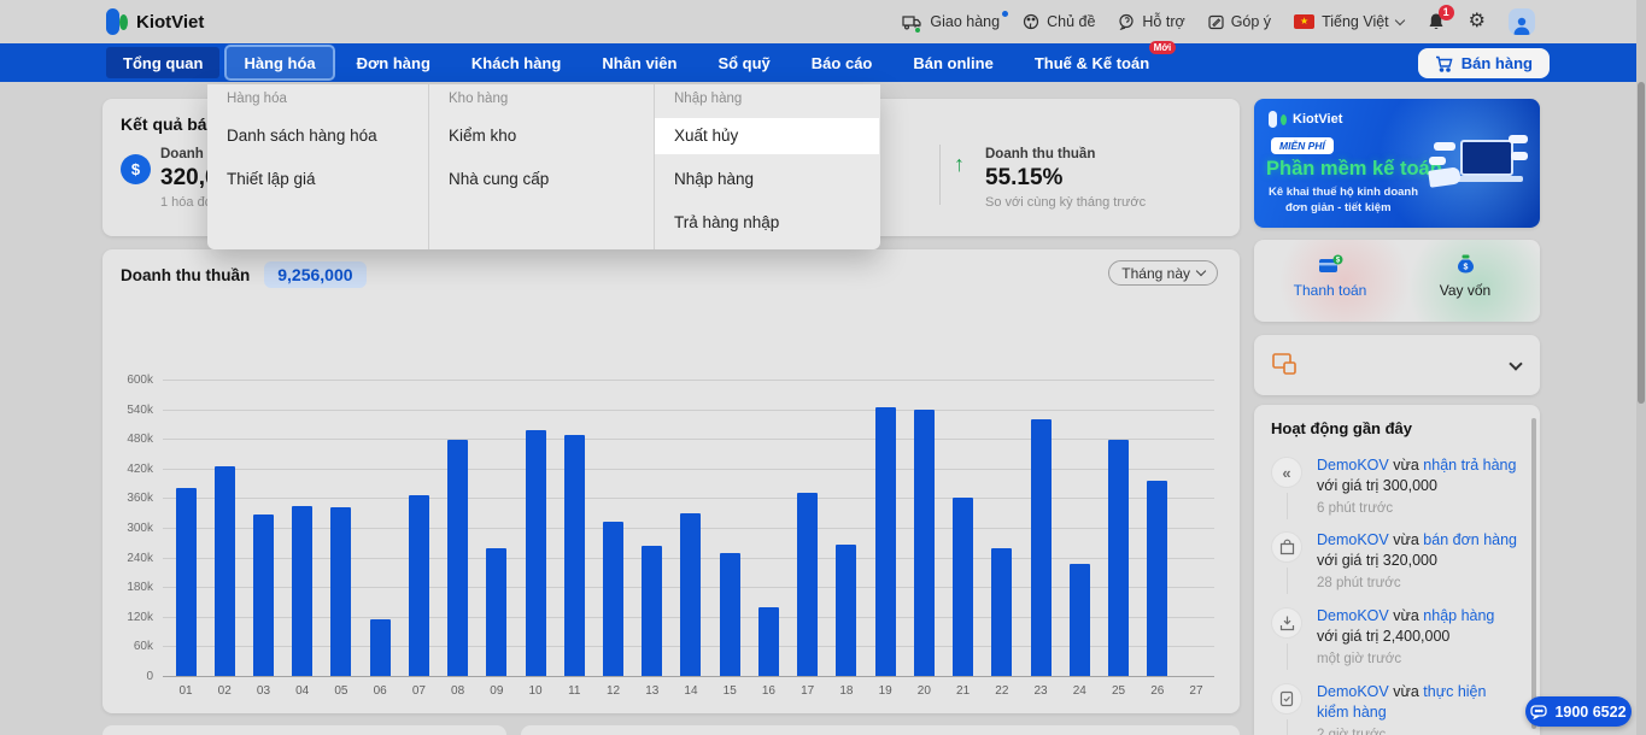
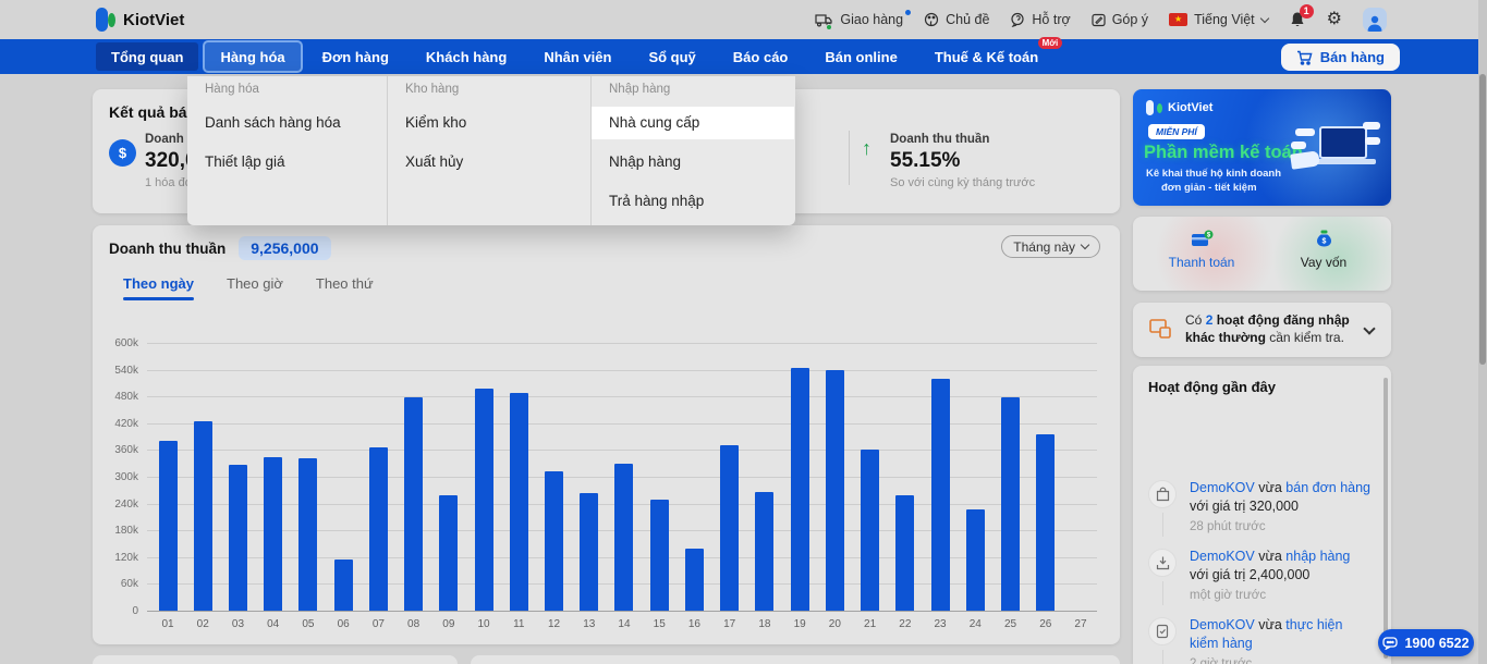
  KiotViet
  Giao hàng
  Chủ đề
  Hỗ trợ
  Góp ý
  ★
  Tiếng Việt
  1
  ⚙
  Tổng quan
  Hàng hóa
  Đơn hàng
  Khách hàng
  Nhân viên
  Sổ quỹ
  Báo cáo
  Bán online
  Thuế & Kế toán
  Mới
  Bán hàng
  $
  1 hóa đ
  ↑
  Doanh thu thuần
  55.15%
  So với cùng kỳ tháng trước
  Doanh thu thuần
  9,256,000
  Tháng này
+ Theo ngày
+ Theo giờ
+ Theo thứ
  600k
  540k
  480k
  420k
  360k
  300k
  240k
  180k
  120k
  60k
  0
  01
  02
  03
  04
  05
  06
  07
  08
  09
  10
  11
  12
  13
  14
  15
  16
  17
  18
  19
  20
  21
  22
  23
  24
  25
  26
  27
  Hàng hóa
  Danh sách hàng hóa
  Thiết lập giá
  Kho hàng
  Kiểm kho
- Nhà cung cấp
+ Xuất hủy
  Nhập hàng
- Xuất hủy
+ Nhà cung cấp
  Nhập hàng
  Trả hàng nhập
  KiotViet
  MIỄN PHÍ
  Phần mềm kế toá
  Kê khai thuế hộ kinh doanh
  đơn giản - tiết kiệm
  Thanh toán
  Vay vốn
+ Có 2 hoạt động đăng nhập khác thường cần kiểm tra.
  Hoạt động gần đây
- «
- DemoKOV vừa nhận trả hàng với giá trị 300,000
- 6 phút trước
  DemoKOV vừa bán đơn hàng với giá trị 320,000
  28 phút trước
  DemoKOV vừa nhập hàng với giá trị 2,400,000
  một giờ trước
  DemoKOV vừa thực hiện kiểm hàng
  1900 6522
